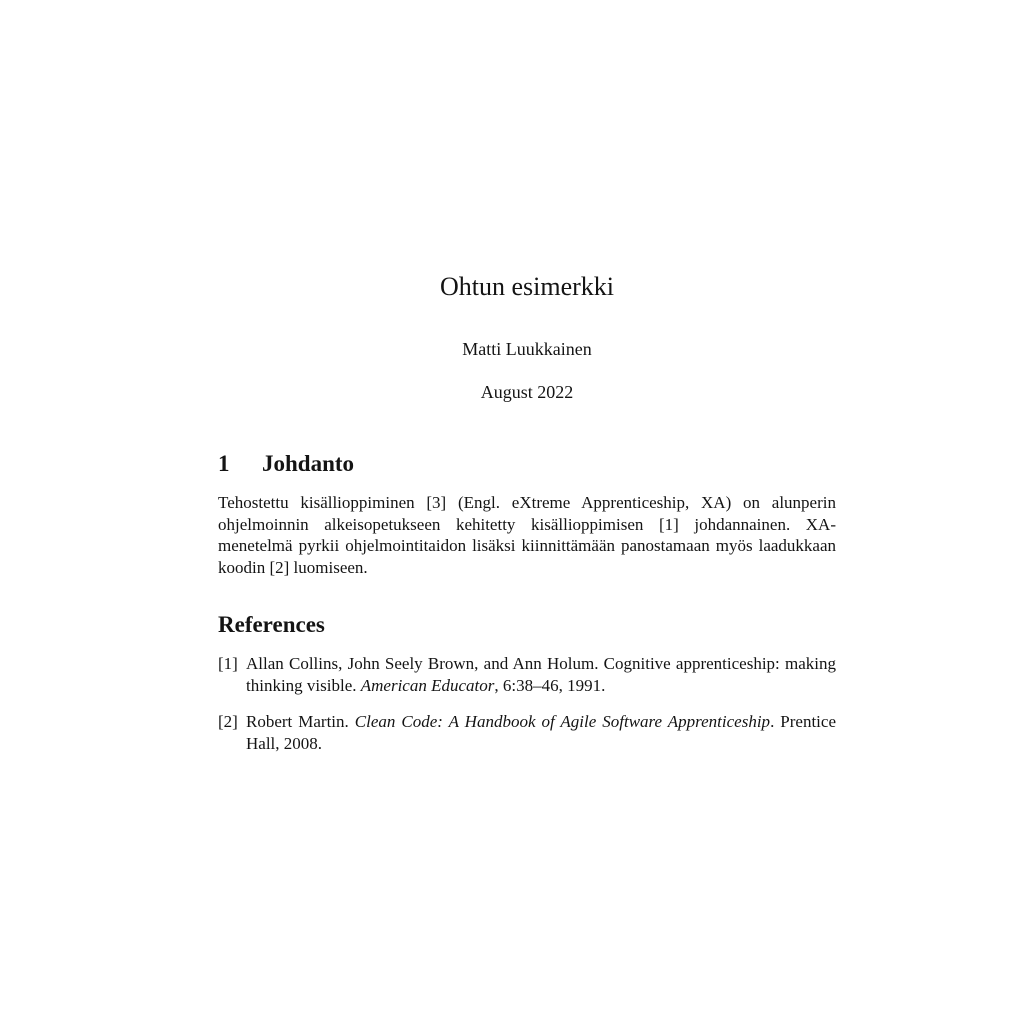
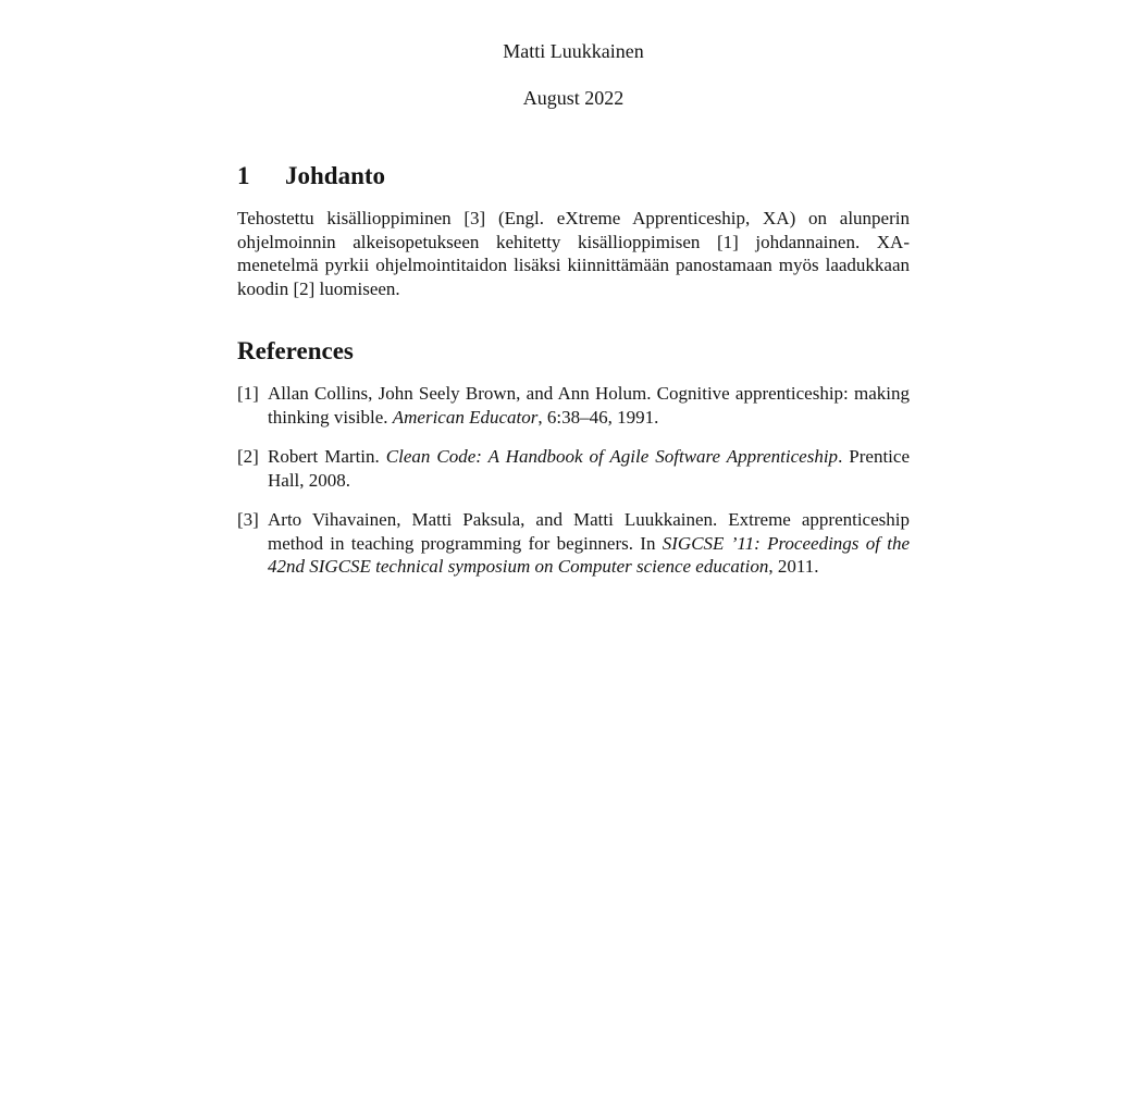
- Ohtun esimerkki
  Matti Luukkainen
  August 2022
  1
  Johdanto
  Tehostettu kisällioppiminen [3] (Engl. eXtreme Apprenticeship, XA) on alunperin ohjelmoinnin alkeisopetukseen kehitetty kisällioppimisen [1] johdannainen. XA-menetelmä pyrkii ohjelmointitaidon lisäksi kiinnittämään panostamaan myös laadukkaan koodin [2] luomiseen.
  References
  [1]
  Allan Collins, John Seely Brown, and Ann Holum. Cognitive apprenticeship: making thinking visible. American Educator, 6:38–46, 1991.
  [2]
  Robert Martin. Clean Code: A Handbook of Agile Software Apprenticeship. Prentice Hall, 2008.
+ [3]
+ Arto Vihavainen, Matti Paksula, and Matti Luukkainen. Extreme apprenticeship method in teaching programming for beginners. In SIGCSE ’11: Proceedings of the 42nd SIGCSE technical symposium on Computer science education, 2011.
